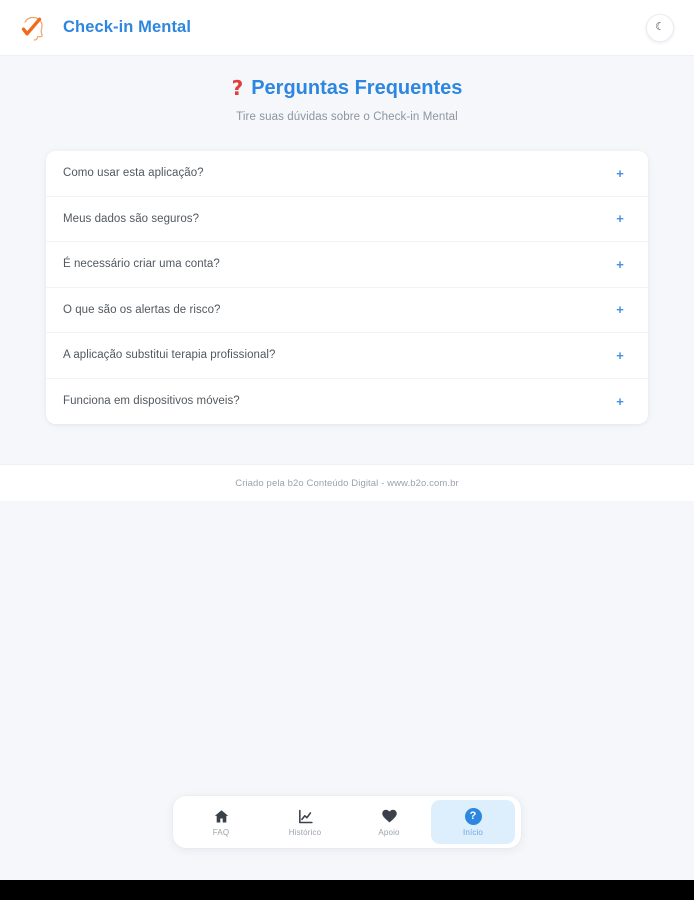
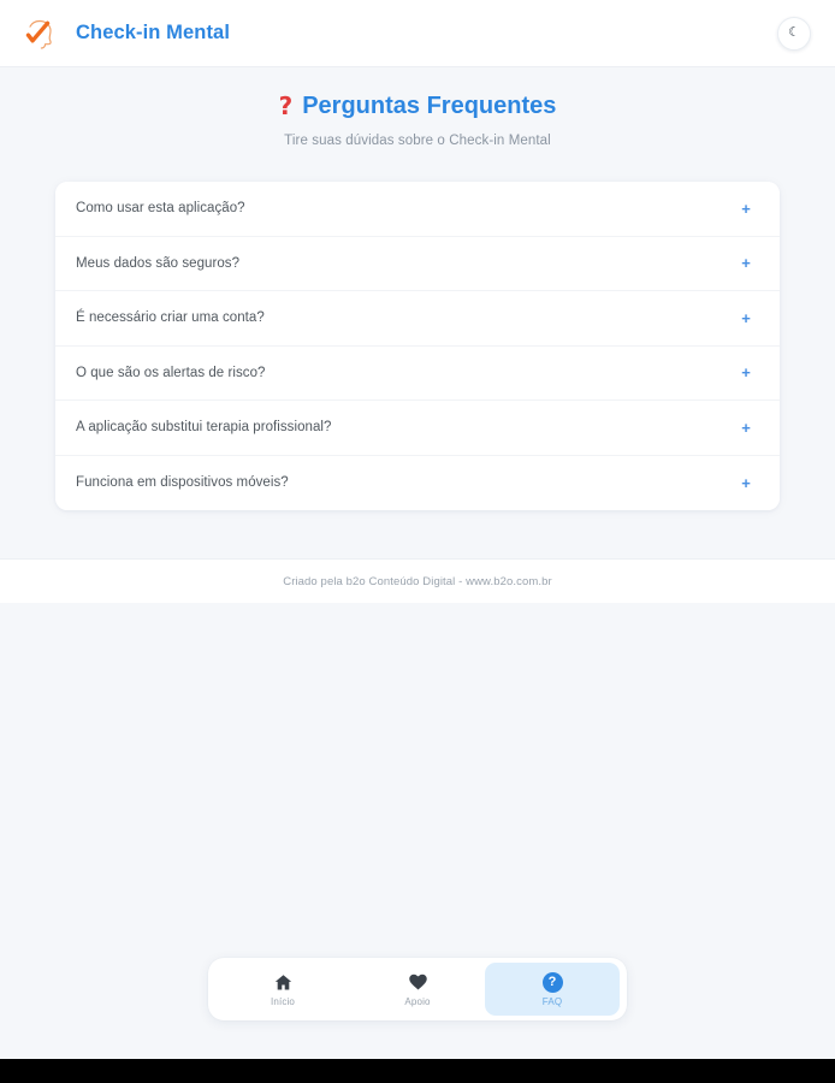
  Check-in Mental
  ☾
  ?
  Perguntas Frequentes
  Tire suas dúvidas sobre o Check-in Mental
  Como usar esta aplicação?
  +
  Meus dados são seguros?
  +
  É necessário criar uma conta?
  +
  O que são os alertas de risco?
  +
  A aplicação substitui terapia profissional?
  +
  Funciona em dispositivos móveis?
  +
  Criado pela b2o Conteúdo Digital - www.b2o.com.br
- FAQ
+ Início
- Histórico
  Apoio
  ?
- Início
+ FAQ
